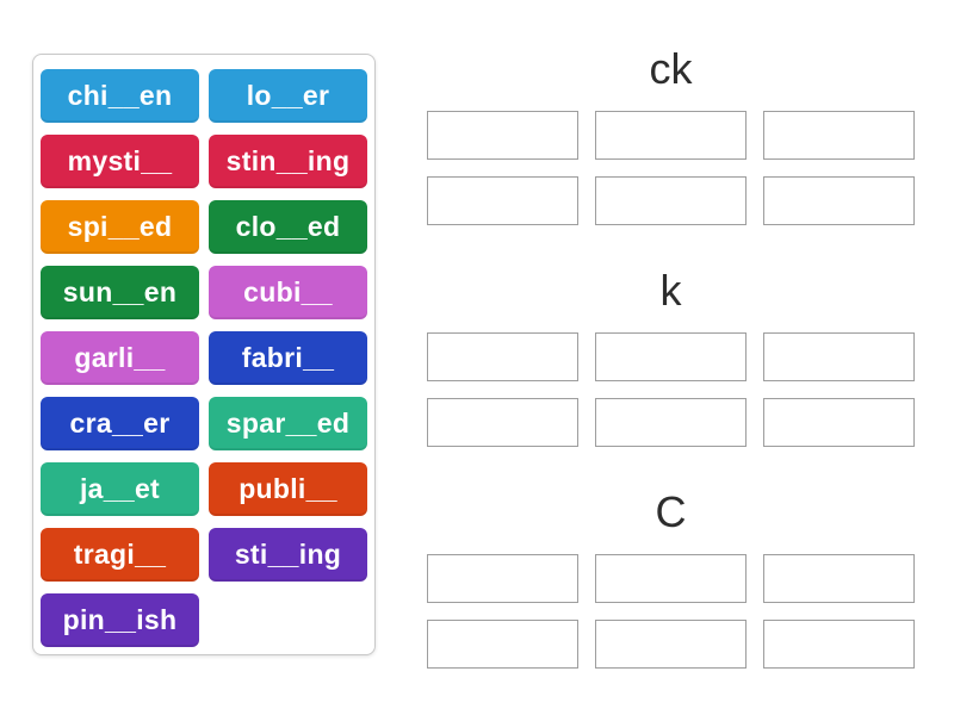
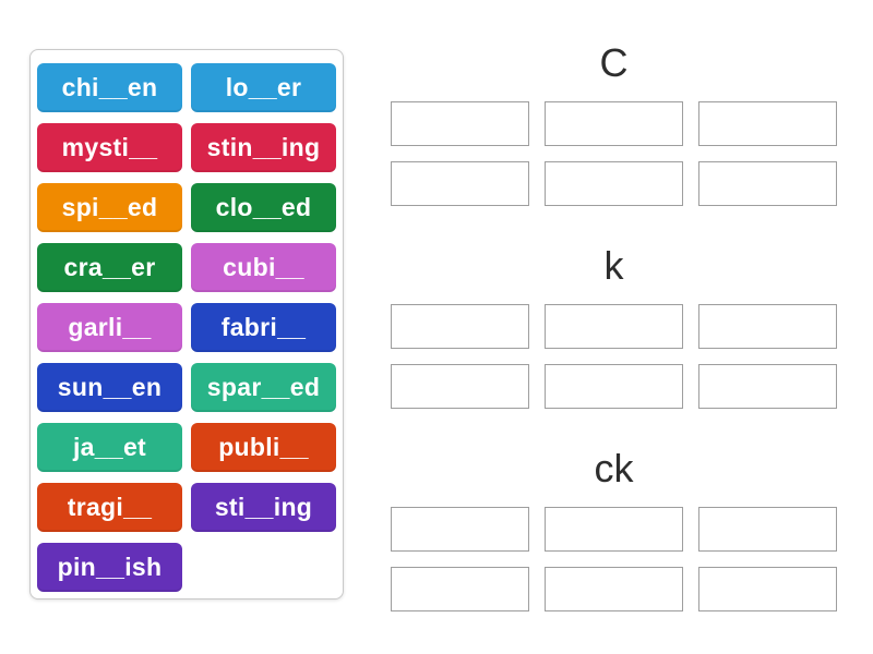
  chi__en
  lo__er
  mysti__
  stin__ing
  spi__ed
  clo__ed
- sun__en
+ cra__er
  cubi__
  garli__
  fabri__
- cra__er
+ sun__en
  spar__ed
  ja__et
  publi__
  tragi__
  sti__ing
  pin__ish
- ck
+ C
  k
- C
+ ck
